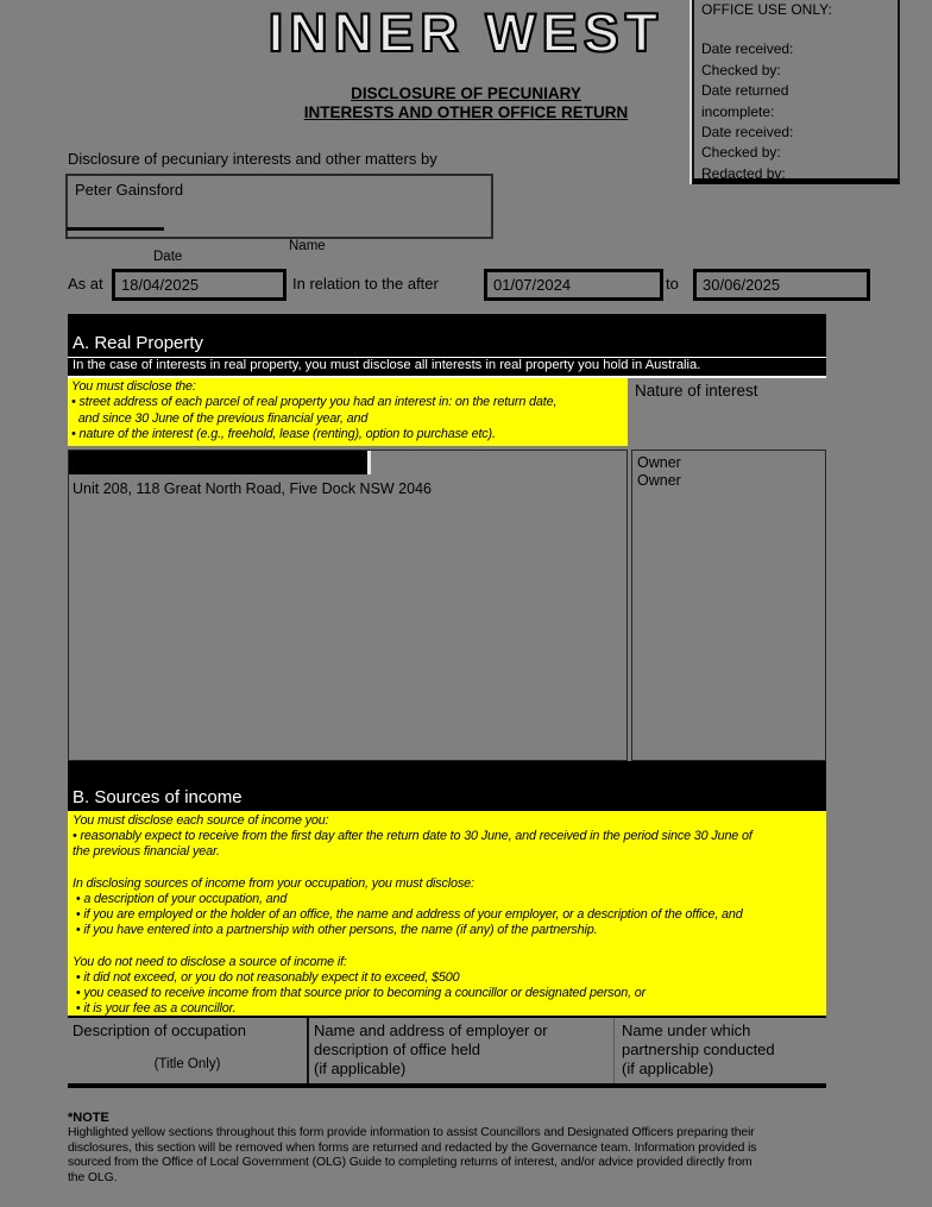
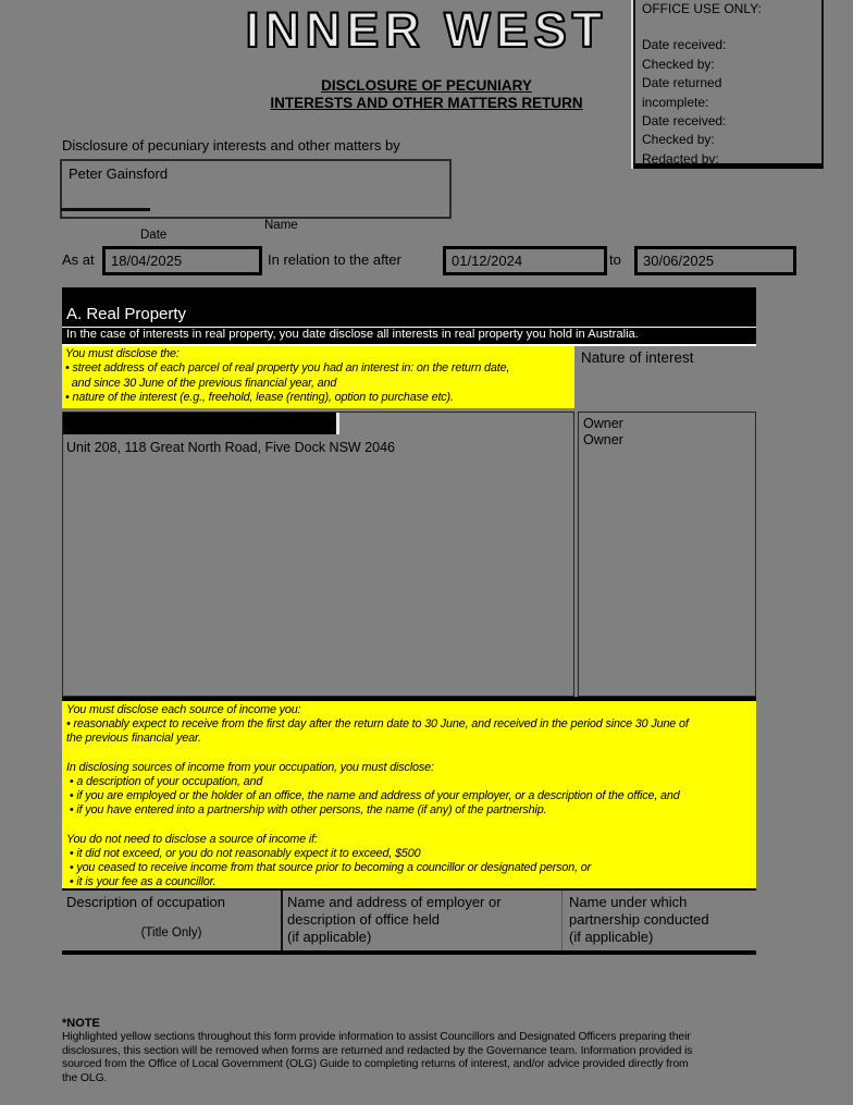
  INNER WEST
  OFFICE USE ONLY:
  Date received:
  Checked by:
  Date returned
  incomplete:
  Date received:
  Checked by:
  Redacted by:
  DISCLOSURE OF PECUNIARY
- INTERESTS AND OTHER OFFICE RETURN
+ INTERESTS AND OTHER MATTERS RETURN
  Disclosure of pecuniary interests and other matters by
  Peter Gainsford
  Name
  Date
  As at
  18/04/2025
  In relation to the after
- 01/07/2024
+ 01/12/2024
  to
  30/06/2025
  A. Real Property
- In the case of interests in real property, you must disclose all interests in real property you hold in Australia.
+ In the case of interests in real property, you date disclose all interests in real property you hold in Australia.
  You must disclose the:
  • street address of each parcel of real property you had an interest in: on the return date,
  and since 30 June of the previous financial year, and
  • nature of the interest (e.g., freehold, lease (renting), option to purchase etc).
  Nature of interest
  Unit 208, 118 Great North Road, Five Dock NSW 2046
  Owner
  Owner
- B. Sources of income
  You must disclose each source of income you:
  • reasonably expect to receive from the first day after the return date to 30 June, and received in the period since 30 June of
  the previous financial year.
  In disclosing sources of income from your occupation, you must disclose:
  • a description of your occupation, and
  • if you are employed or the holder of an office, the name and address of your employer, or a description of the office, and
  • if you have entered into a partnership with other persons, the name (if any) of the partnership.
  You do not need to disclose a source of income if:
  • it did not exceed, or you do not reasonably expect it to exceed, $500
  • you ceased to receive income from that source prior to becoming a councillor or designated person, or
  • it is your fee as a councillor.
  Description of occupation
  (Title Only)
  Name and address of employer or
  description of office held
  (if applicable)
  Name under which
  partnership conducted
  (if applicable)
  *NOTE
  Highlighted yellow sections throughout this form provide information to assist Councillors and Designated Officers preparing their
  disclosures, this section will be removed when forms are returned and redacted by the Governance team. Information provided is
  sourced from the Office of Local Government (OLG) Guide to completing returns of interest, and/or advice provided directly from
  the OLG.
